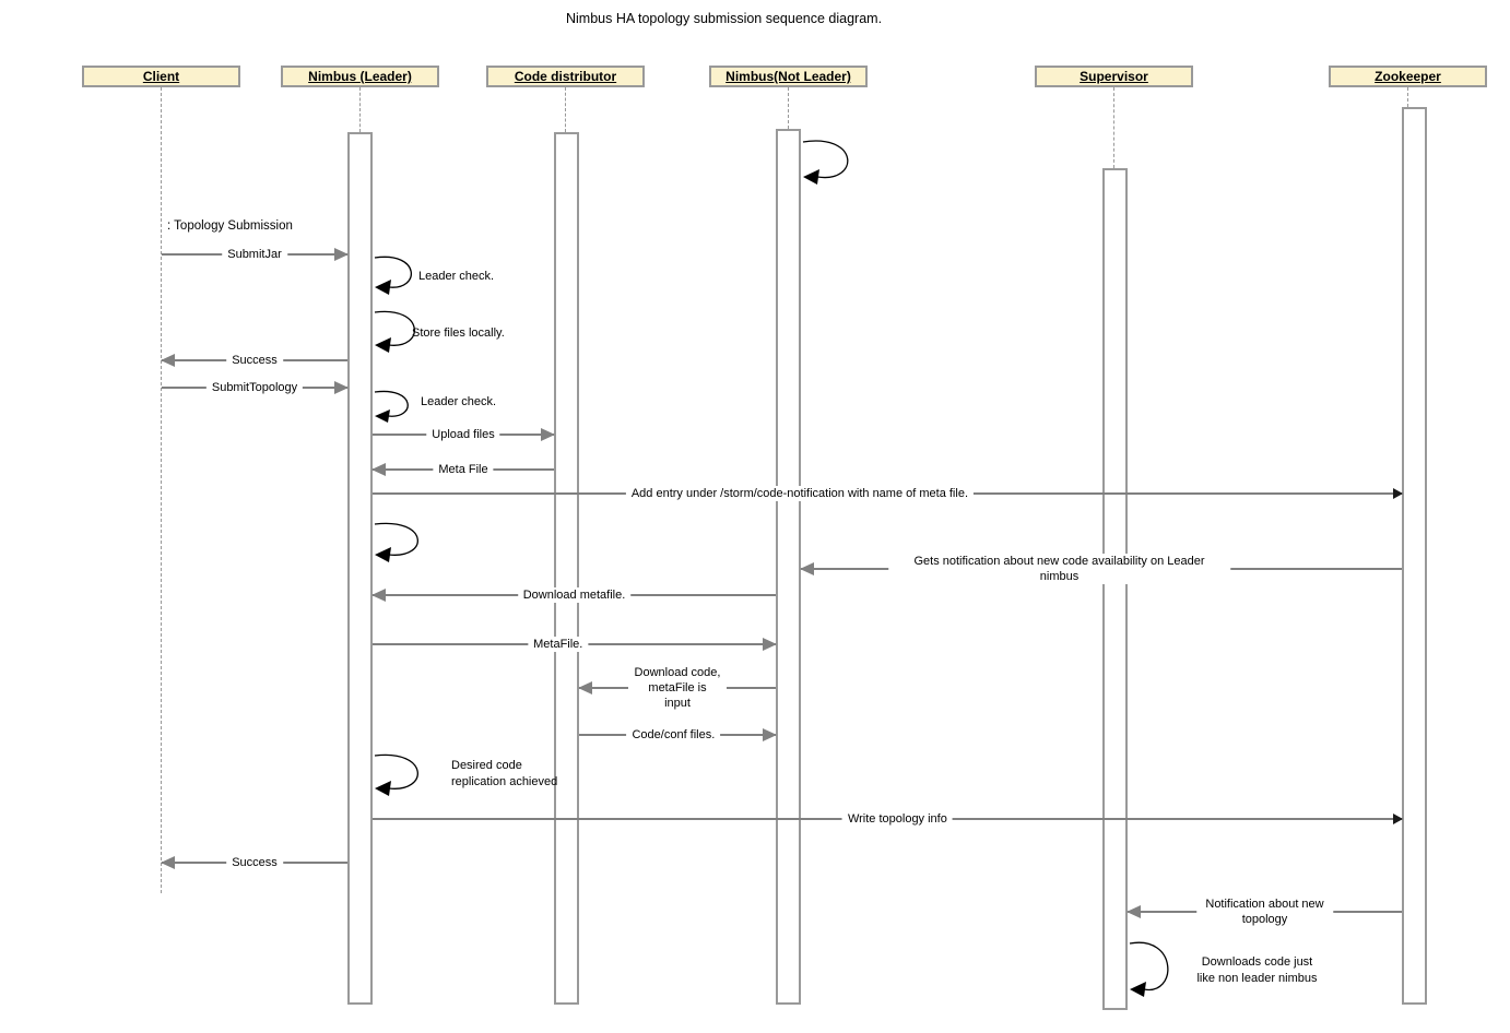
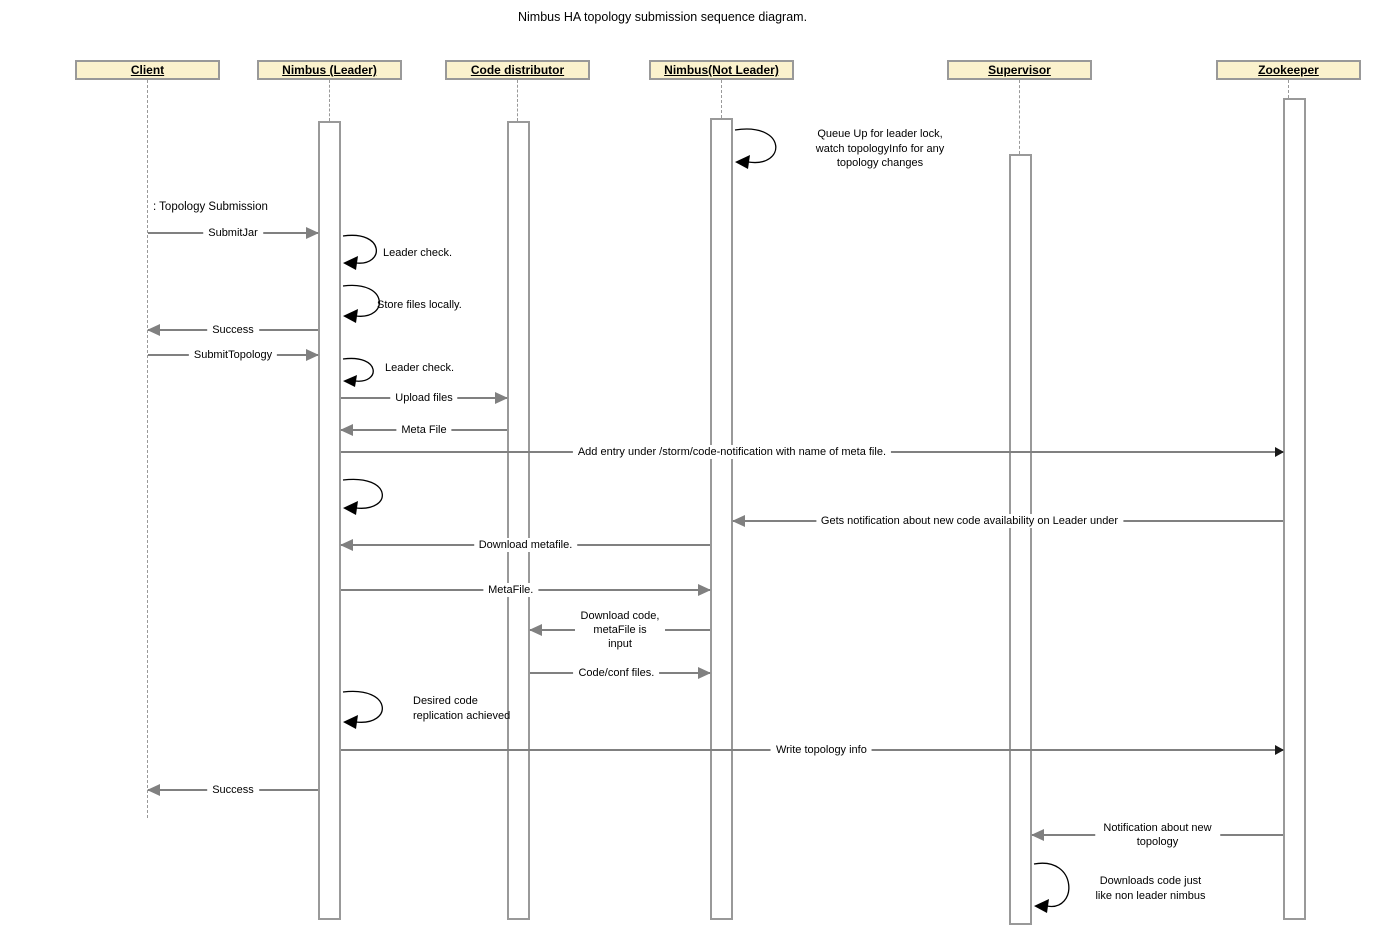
  Nimbus HA topology submission sequence diagram.
  Client
  Nimbus (Leader)
  Code distributor
  Nimbus(Not Leader)
  Supervisor
  Zookeeper
  : Topology Submission
  SubmitJar
  Success
  SubmitTopology
  Upload files
  Meta File
  Add entry under /storm/code-notification with name of meta file.
- Gets notification about new code availability on Leader nimbus
+ Gets notification about new code availability on Leader under
  Download metafile.
  MetaFile.
  Download code,
  metaFile is input
  Code/conf files.
  Write topology info
  Success
  Notification about new topology
+ Queue Up for leader lock,
+ watch topologyInfo for any
+ topology changes
  Leader check.
  Store files locally.
  Leader check.
  Desired code
  replication achieved
  Downloads code just
  like non leader nimbus
